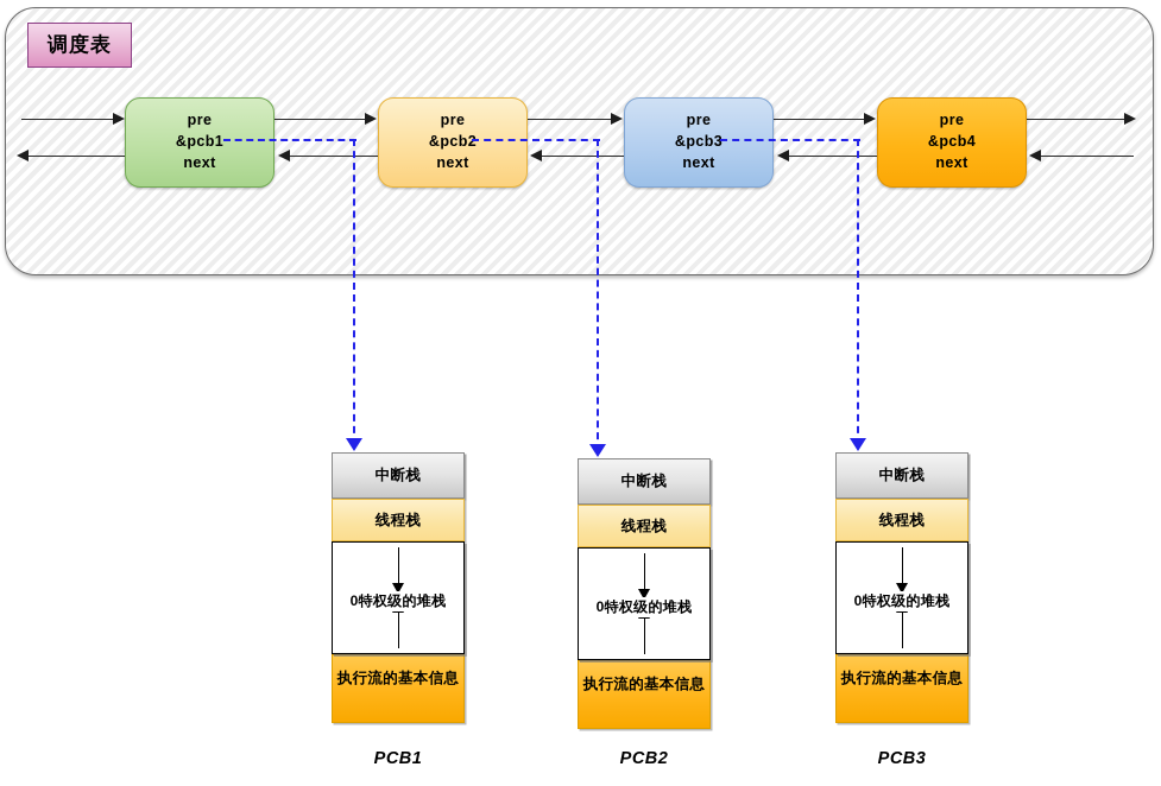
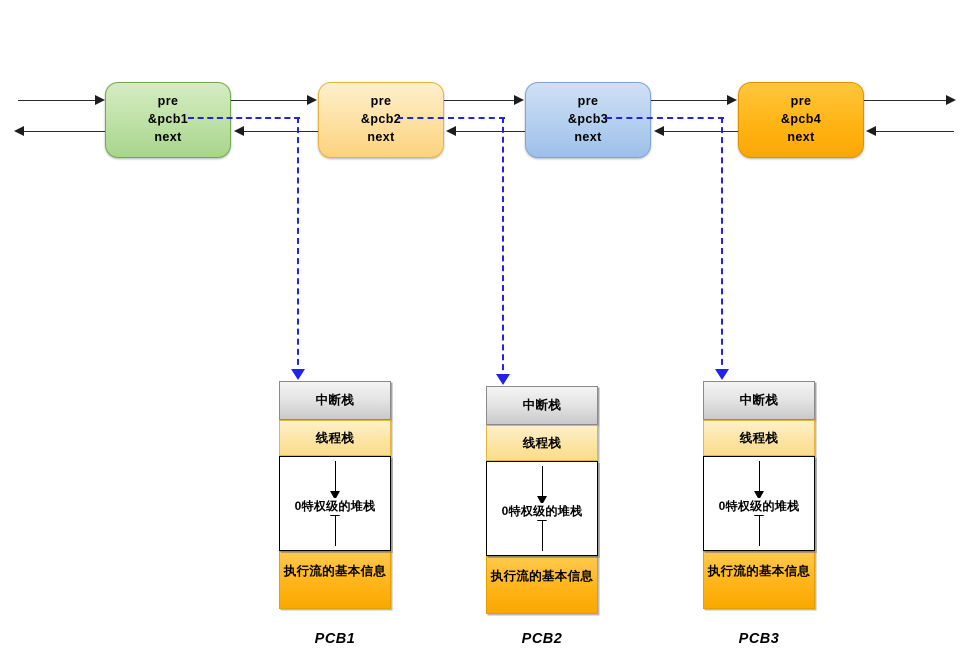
- 调度表
  pre
  &pcb1
  next
  pre
  &pcb2
  next
  pre
  &pcb3
  next
  pre
  &pcb4
  next
  中断栈
  线程栈
  0特权级的堆栈
  执行流的基本信息
  PCB1
  中断栈
  线程栈
  0特权级的堆栈
  执行流的基本信息
  PCB2
  中断栈
  线程栈
  0特权级的堆栈
  执行流的基本信息
  PCB3
